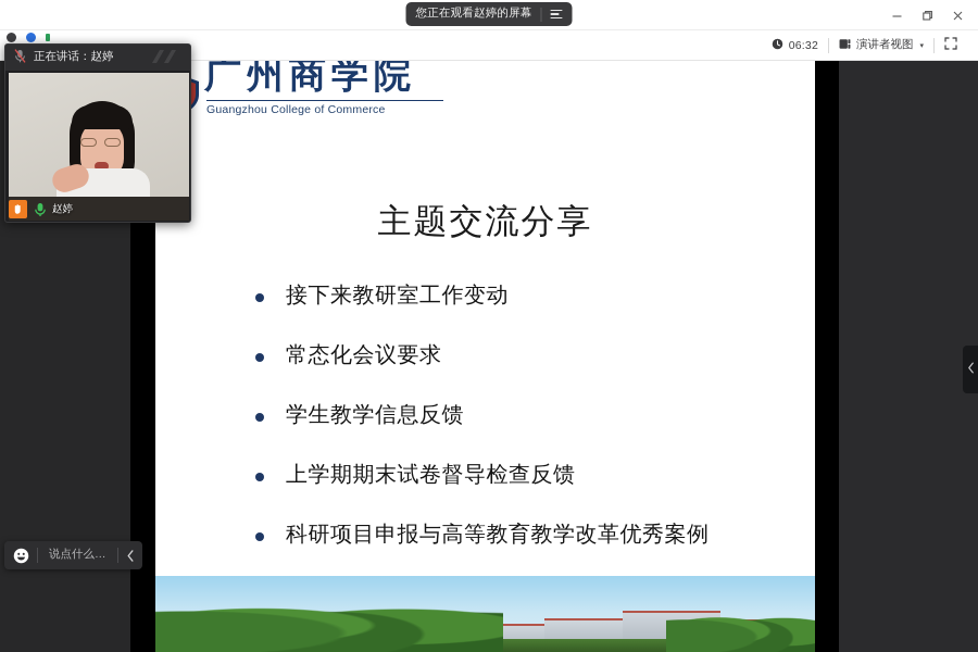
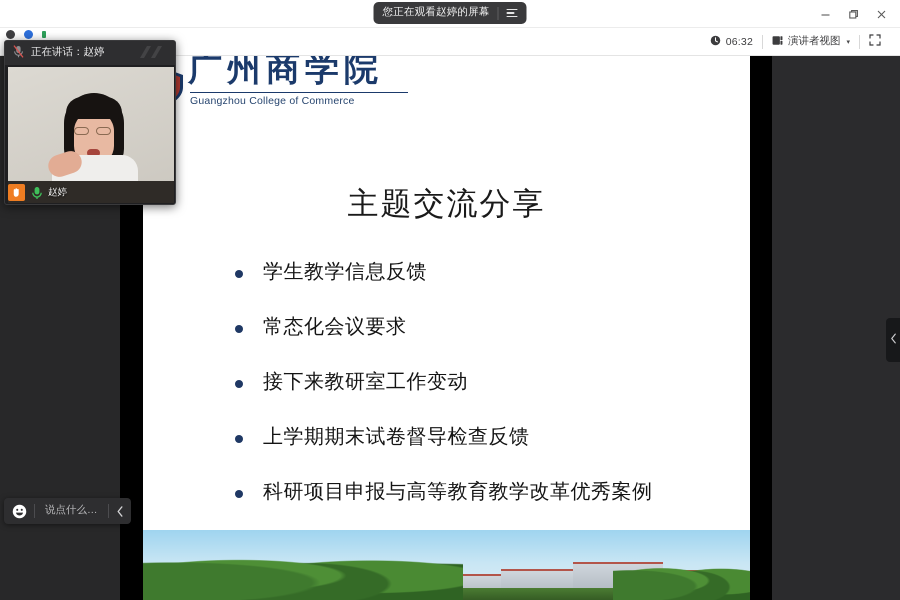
  您正在观看赵婷的屏幕
  06:32
  演讲者视图
  广州商学院
  Guangzhou College of Commerce
  主题交流分享
- 接下来教研室工作变动
+ 学生教学信息反馈
  常态化会议要求
- 学生教学信息反馈
+ 接下来教研室工作变动
  上学期期末试卷督导检查反馈
  科研项目申报与高等教育教学改革优秀案例
  正在讲话：赵婷
  赵婷
  说点什么…
